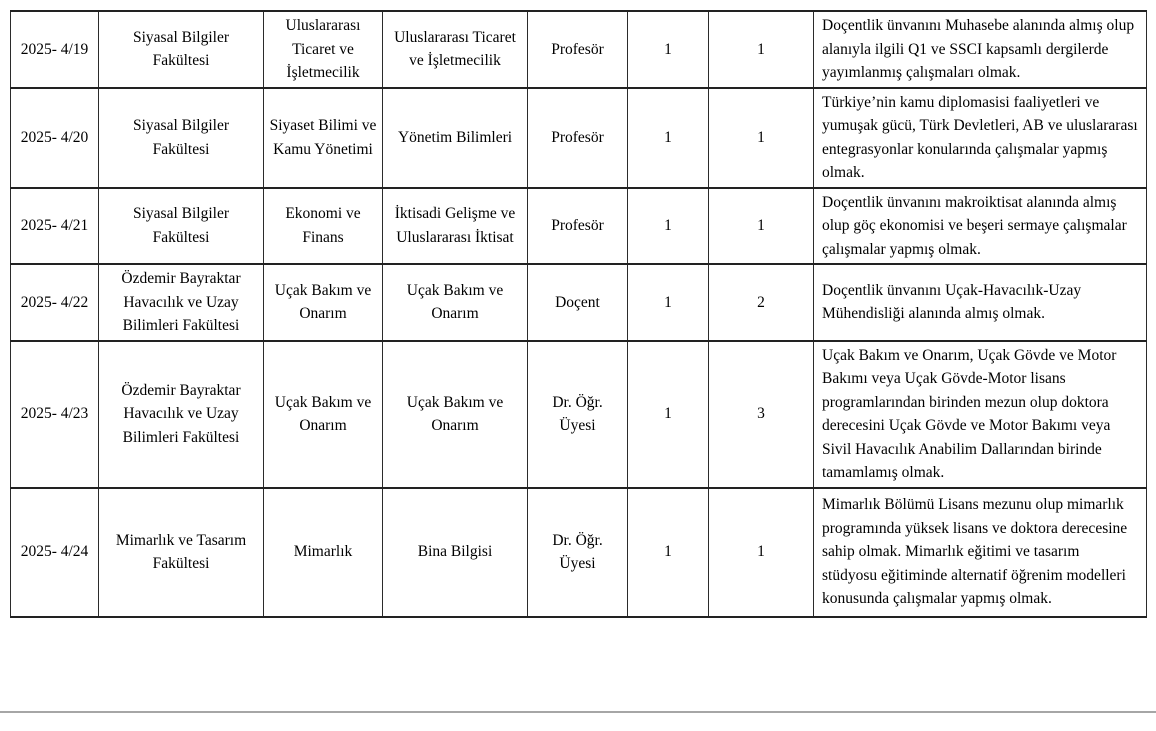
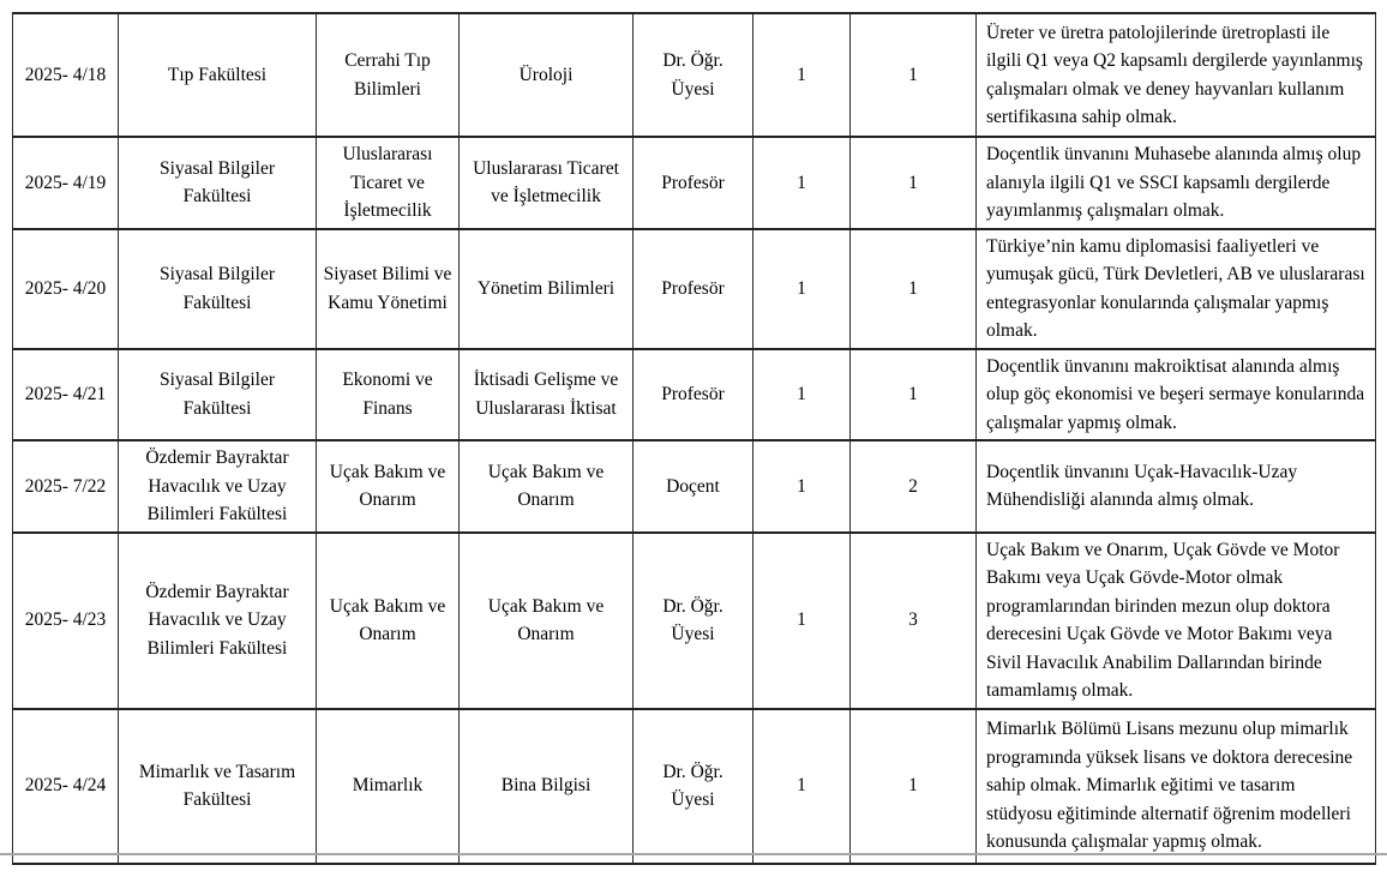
+ 2025- 4/18	Tıp Fakültesi	Cerrahi Tıp Bilimleri	Üroloji	Dr. Öğr. Üyesi	1	1	Üreter ve üretra patolojilerinde üretroplasti ile ilgili Q1 veya Q2 kapsamlı dergilerde yayınlanmış çalışmaları olmak ve deney hayvanları kullanım sertifikasına sahip olmak.
  2025- 4/19	Siyasal Bilgiler Fakültesi	Uluslararası Ticaret ve İşletmecilik	Uluslararası Ticaret ve İşletmecilik	Profesör	1	1	Doçentlik ünvanını Muhasebe alanında almış olup alanıyla ilgili Q1 ve SSCI kapsamlı dergilerde yayımlanmış çalışmaları olmak.
  2025- 4/20	Siyasal Bilgiler Fakültesi	Siyaset Bilimi ve Kamu Yönetimi	Yönetim Bilimleri	Profesör	1	1	Türkiye’nin kamu diplomasisi faaliyetleri ve yumuşak gücü, Türk Devletleri, AB ve uluslararası entegrasyonlar konularında çalışmalar yapmış olmak.
- 2025- 4/21	Siyasal Bilgiler Fakültesi	Ekonomi ve Finans	İktisadi Gelişme ve Uluslararası İktisat	Profesör	1	1	Doçentlik ünvanını makroiktisat alanında almış olup göç ekonomisi ve beşeri sermaye çalışmalar çalışmalar yapmış olmak.
+ 2025- 4/21	Siyasal Bilgiler Fakültesi	Ekonomi ve Finans	İktisadi Gelişme ve Uluslararası İktisat	Profesör	1	1	Doçentlik ünvanını makroiktisat alanında almış olup göç ekonomisi ve beşeri sermaye konularında çalışmalar yapmış olmak.
- 2025- 4/22	Özdemir Bayraktar Havacılık ve Uzay Bilimleri Fakültesi	Uçak Bakım ve Onarım	Uçak Bakım ve Onarım	Doçent	1	2	Doçentlik ünvanını Uçak-Havacılık-Uzay Mühendisliği alanında almış olmak.
+ 2025- 7/22	Özdemir Bayraktar Havacılık ve Uzay Bilimleri Fakültesi	Uçak Bakım ve Onarım	Uçak Bakım ve Onarım	Doçent	1	2	Doçentlik ünvanını Uçak-Havacılık-Uzay Mühendisliği alanında almış olmak.
- 2025- 4/23	Özdemir Bayraktar Havacılık ve Uzay Bilimleri Fakültesi	Uçak Bakım ve Onarım	Uçak Bakım ve Onarım	Dr. Öğr. Üyesi	1	3	Uçak Bakım ve Onarım, Uçak Gövde ve Motor Bakımı veya Uçak Gövde-Motor lisans programlarından birinden mezun olup doktora derecesini Uçak Gövde ve Motor Bakımı veya Sivil Havacılık Anabilim Dallarından birinde tamamlamış olmak.
+ 2025- 4/23	Özdemir Bayraktar Havacılık ve Uzay Bilimleri Fakültesi	Uçak Bakım ve Onarım	Uçak Bakım ve Onarım	Dr. Öğr. Üyesi	1	3	Uçak Bakım ve Onarım, Uçak Gövde ve Motor Bakımı veya Uçak Gövde-Motor olmak programlarından birinden mezun olup doktora derecesini Uçak Gövde ve Motor Bakımı veya Sivil Havacılık Anabilim Dallarından birinde tamamlamış olmak.
  2025- 4/24	Mimarlık ve Tasarım Fakültesi	Mimarlık	Bina Bilgisi	Dr. Öğr. Üyesi	1	1	Mimarlık Bölümü Lisans mezunu olup mimarlık programında yüksek lisans ve doktora derecesine sahip olmak. Mimarlık eğitimi ve tasarım stüdyosu eğitiminde alternatif öğrenim modelleri konusunda çalışmalar yapmış olmak.
